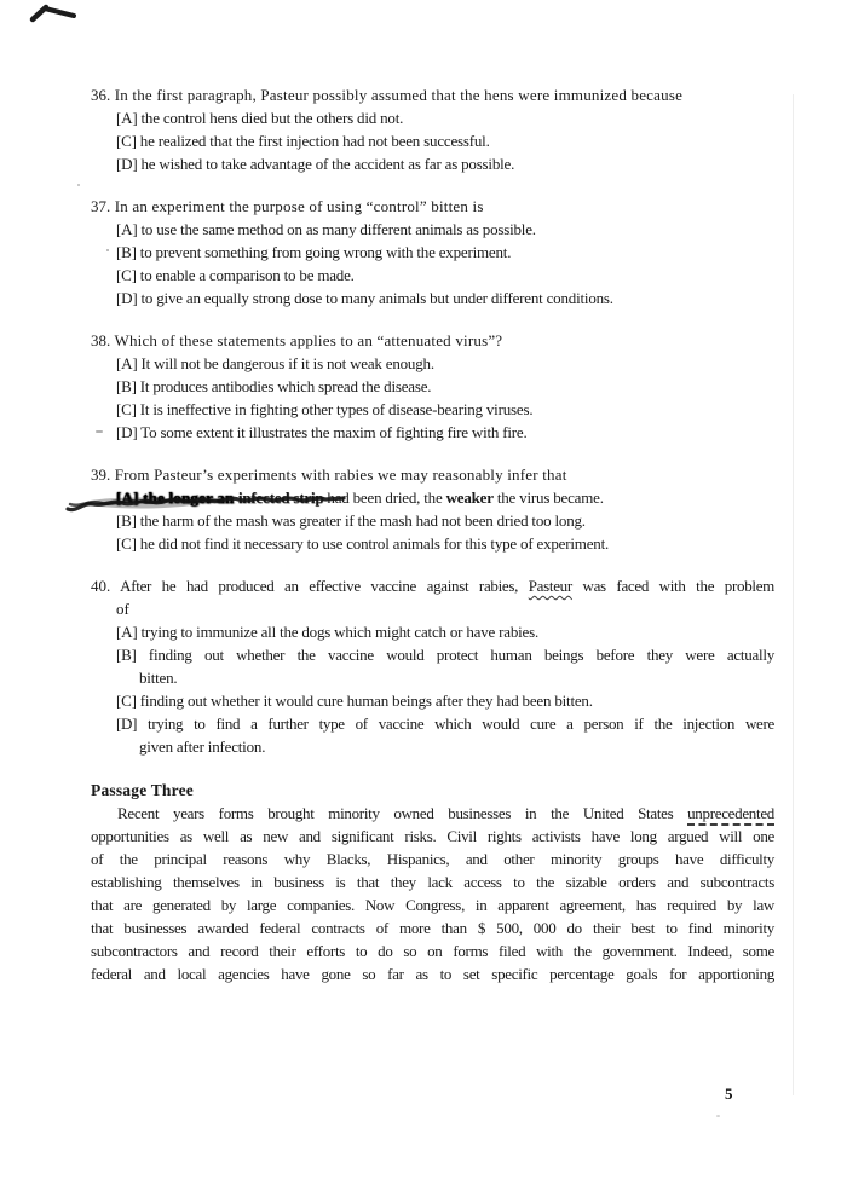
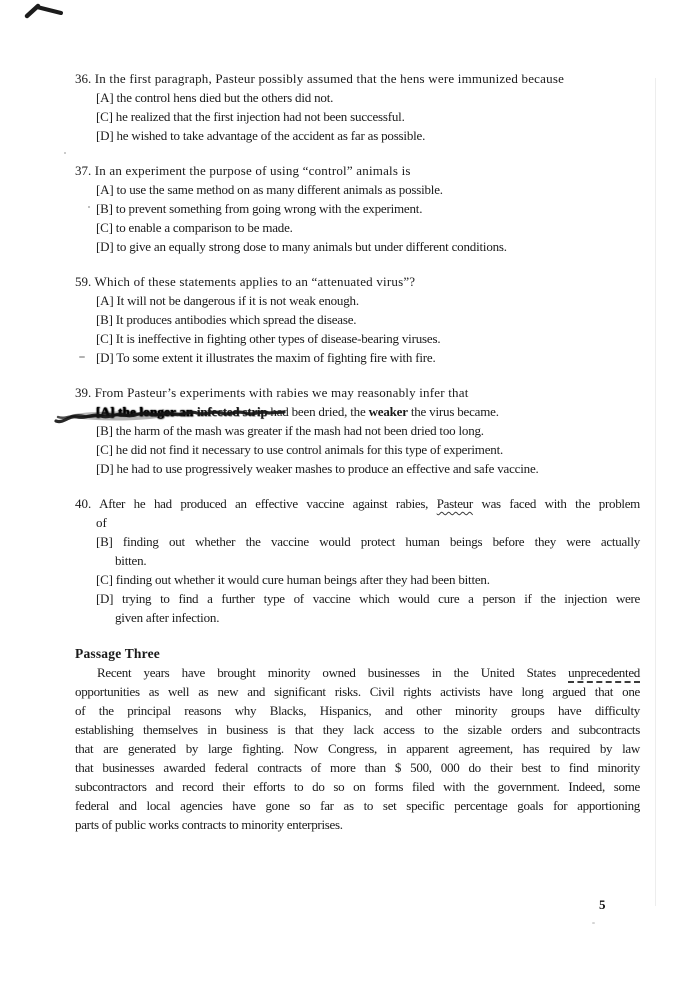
  36. In the first paragraph, Pasteur possibly assumed that the hens were immunized because
  [A] the control hens died but the others did not.
  [C] he realized that the first injection had not been successful.
  [D] he wished to take advantage of the accident as far as possible.
- 37. In an experiment the purpose of using “control” bitten is
+ 37. In an experiment the purpose of using “control” animals is
  [A] to use the same method on as many different animals as possible.
  [B] to prevent something from going wrong with the experiment.
  [C] to enable a comparison to be made.
  [D] to give an equally strong dose to many animals but under different conditions.
- 38. Which of these statements applies to an “attenuated virus”?
+ 59. Which of these statements applies to an “attenuated virus”?
  [A] It will not be dangerous if it is not weak enough.
  [B] It produces antibodies which spread the disease.
  [C] It is ineffective in fighting other types of disease-bearing viruses.
  [D] To some extent it illustrates the maxim of fighting fire with fire.
  39. From Pasteur’s experiments with rabies we may reasonably infer that
  [A] the longer a intetr been dried, the weaker the virus became.
  [B] the harm of the mash was greater if the mash had not been dried too long.
  [C] he did not find it necessary to use control animals for this type of experiment.
+ [D] he had to use progressively weaker mashes to produce an effective and safe vaccine.
  40. After he had produced an effective vaccine against rabies, Pasteur was faced with the problem
  of
- [A] trying to immunize all the dogs which might catch or have rabies.
  [B] finding out whether the vaccine would protect human beings before they were actually
  bitten.
  [C] finding out whether it would cure human beings after they had been bitten.
  [D] trying to find a further type of vaccine which would cure a person if the injection were
  given after infection.
  Passage Three
- Recent years forms brought minority owned businesses in the United States unprecedented
+ Recent years have brought minority owned businesses in the United States unprecedented
- opportunities as well as new and significant risks. Civil rights activists have long argued will one
+ opportunities as well as new and significant risks. Civil rights activists have long argued that one
  of the principal reasons why Blacks, Hispanics, and other minority groups have difficulty
  establishing themselves in business is that they lack access to the sizable orders and subcontracts
- that are generated by large companies. Now Congress, in apparent agreement, has required by law
+ that are generated by large fighting. Now Congress, in apparent agreement, has required by law
  that businesses awarded federal contracts of more than $ 500, 000 do their best to find minority
  subcontractors and record their efforts to do so on forms filed with the government. Indeed, some
  federal and local agencies have gone so far as to set specific percentage goals for apportioning
+ parts of public works contracts to minority enterprises.
  5
